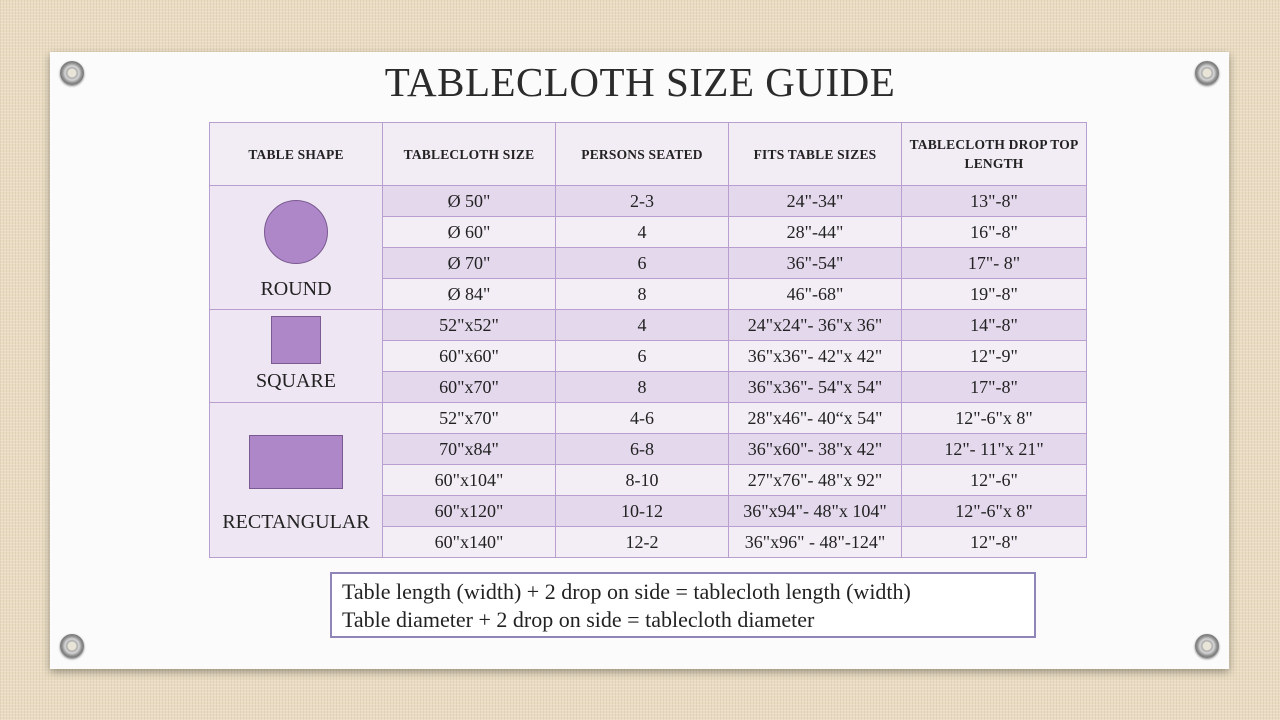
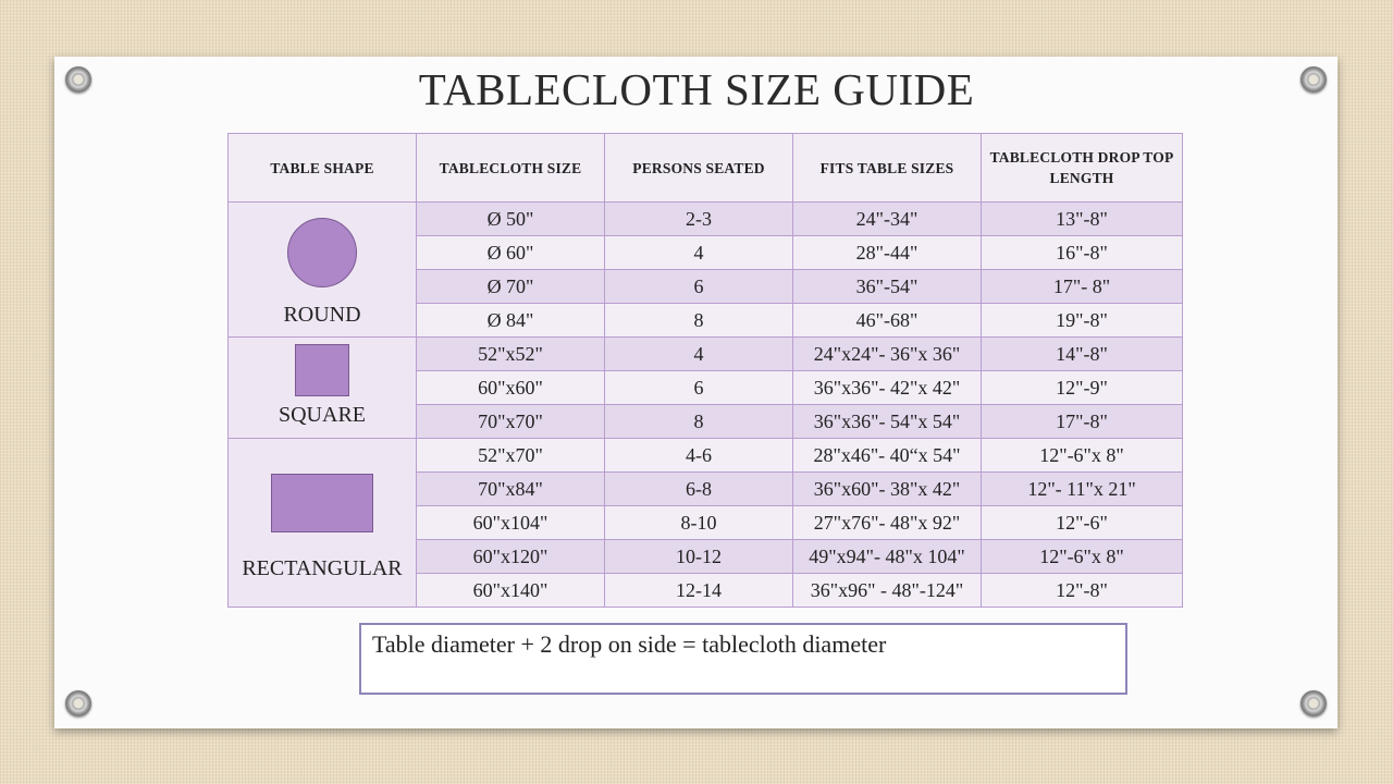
  TABLECLOTH SIZE GUIDE
  TABLE SHAPE	TABLECLOTH SIZE	PERSONS SEATED	FITS TABLE SIZES	TABLECLOTH DROP TOP LENGTH
  ROUND	Ø 50"	2-3	24"-34"	13"-8"
  Ø 60"	4	28"-44"	16"-8"
  Ø 70"	6	36"-54"	17"- 8"
  Ø 84"	8	46"-68"	19"-8"
  SQUARE	52"x52"	4	24"x24"- 36"x 36"	14"-8"
  60"x60"	6	36"x36"- 42"x 42"	12"-9"
- 60"x70"	8	36"x36"- 54"x 54"	17"-8"
+ 70"x70"	8	36"x36"- 54"x 54"	17"-8"
  RECTANGULAR	52"x70"	4-6	28"x46"- 40“x 54"	12"-6"x 8"
  70"x84"	6-8	36"x60"- 38"x 42"	12"- 11"x 21"
  60"x104"	8-10	27"x76"- 48"x 92"	12"-6"
- 60"x120"	10-12	36"x94"- 48"x 104"	12"-6"x 8"
+ 60"x120"	10-12	49"x94"- 48"x 104"	12"-6"x 8"
- 60"x140"	12-2	36"x96" - 48"-124"	12"-8"
+ 60"x140"	12-14	36"x96" - 48"-124"	12"-8"
- Table length (width) + 2 drop on side = tablecloth length (width)
  Table diameter + 2 drop on side = tablecloth diameter
